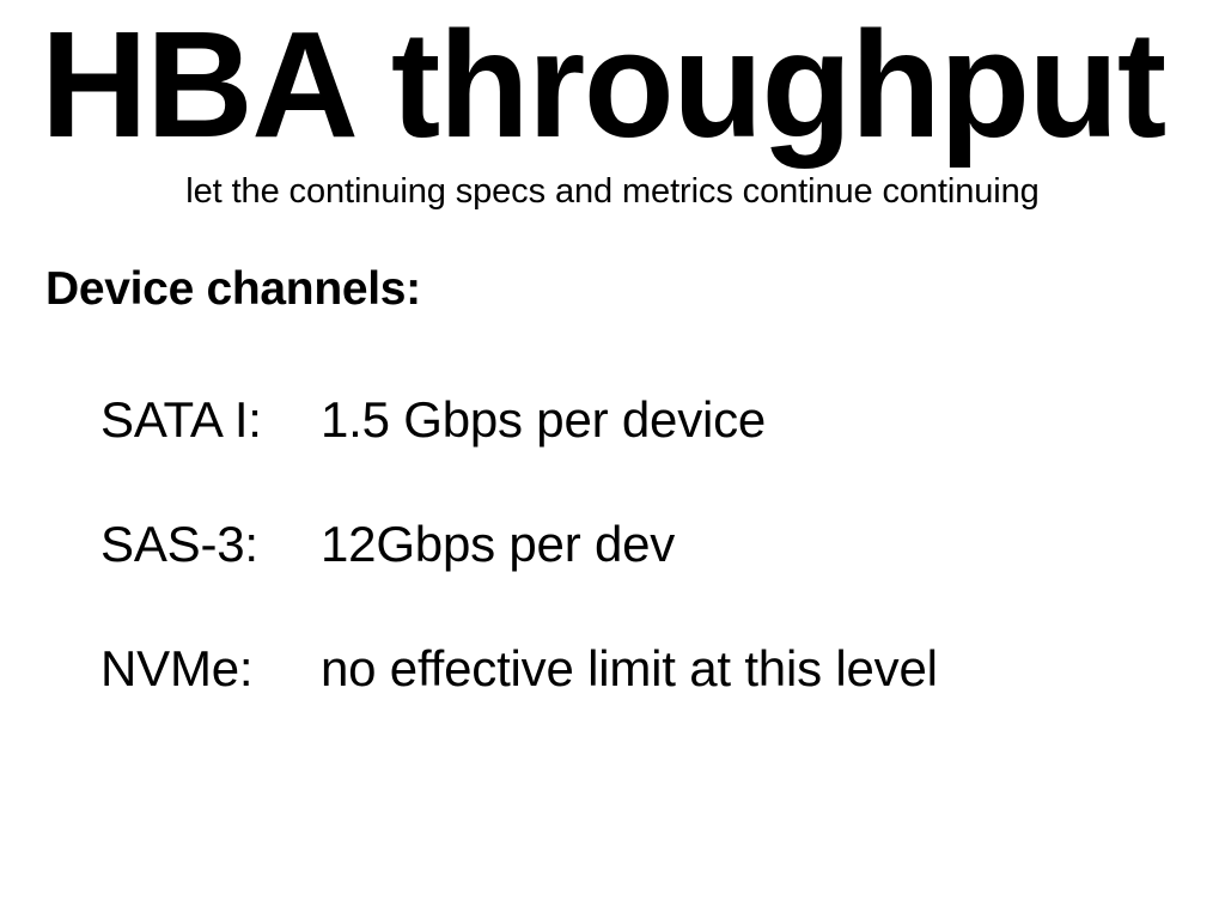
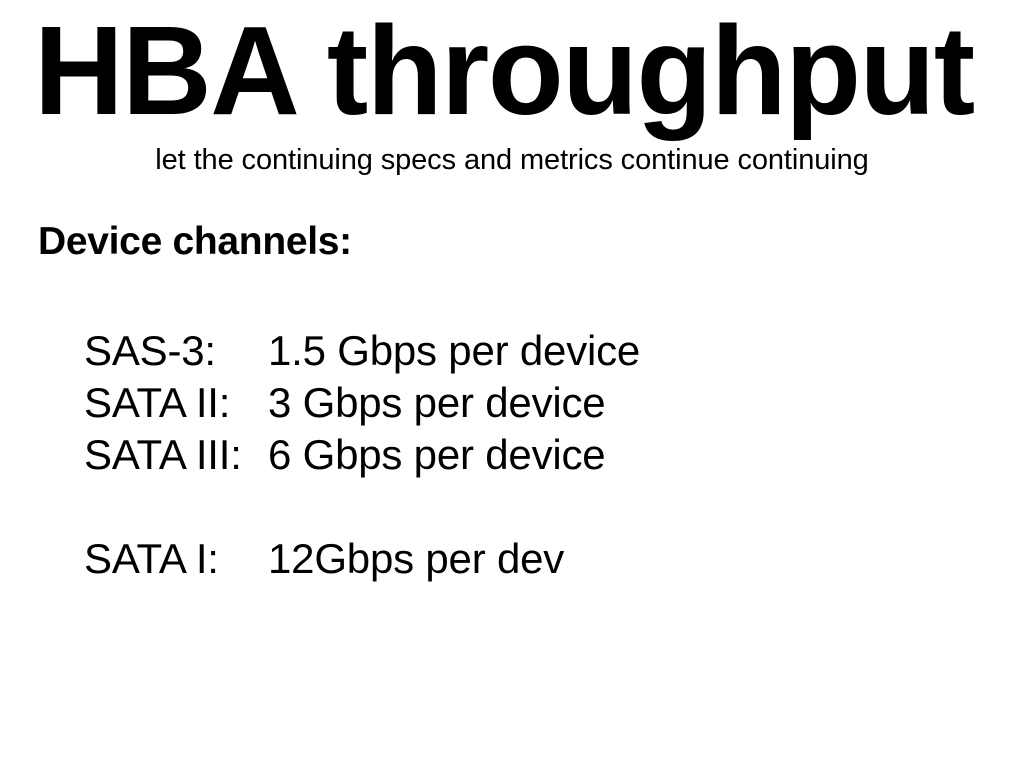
  HBA throughput
  let the continuing specs and metrics continue continuing
  Device channels:
- SATA I: 1.5 Gbps per device
+ SAS-3: 1.5 Gbps per device
+ SATA II: 3 Gbps per device
+ SATA III: 6 Gbps per device
- SAS-3: 12Gbps per dev
+ SATA I: 12Gbps per dev
- NVMe: no effective limit at this level
